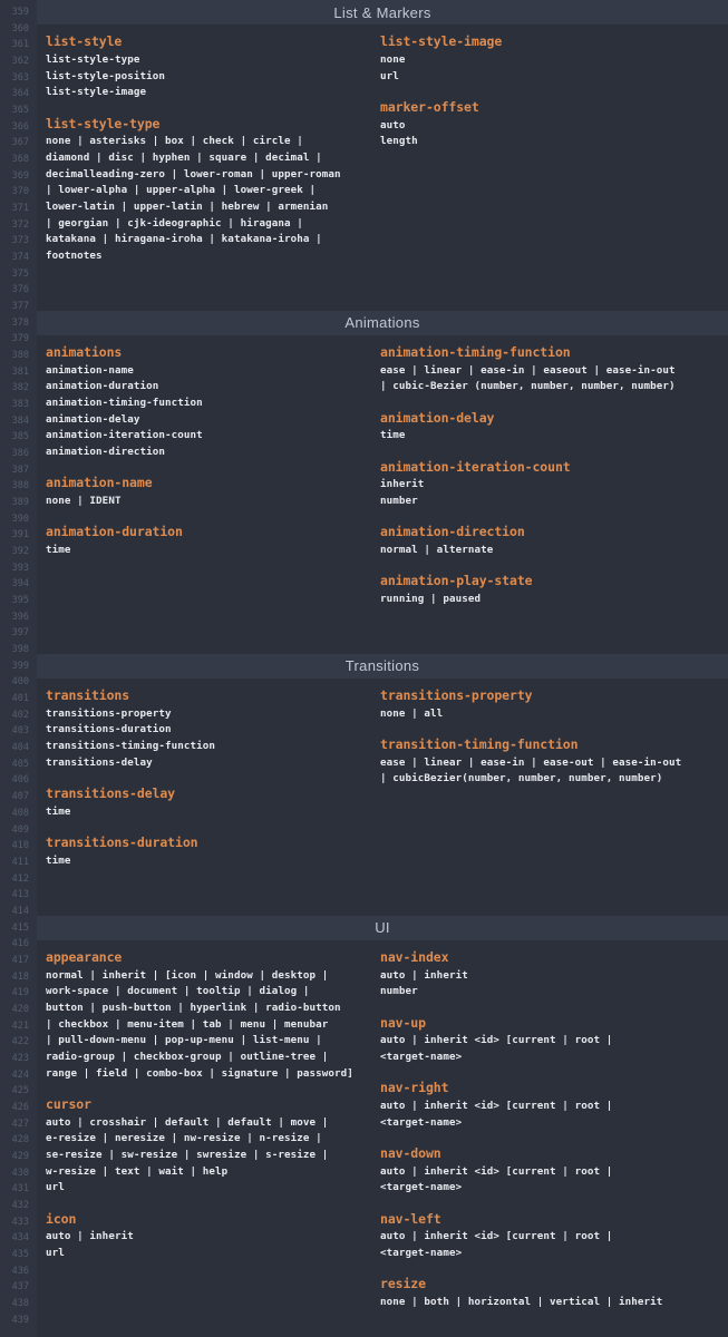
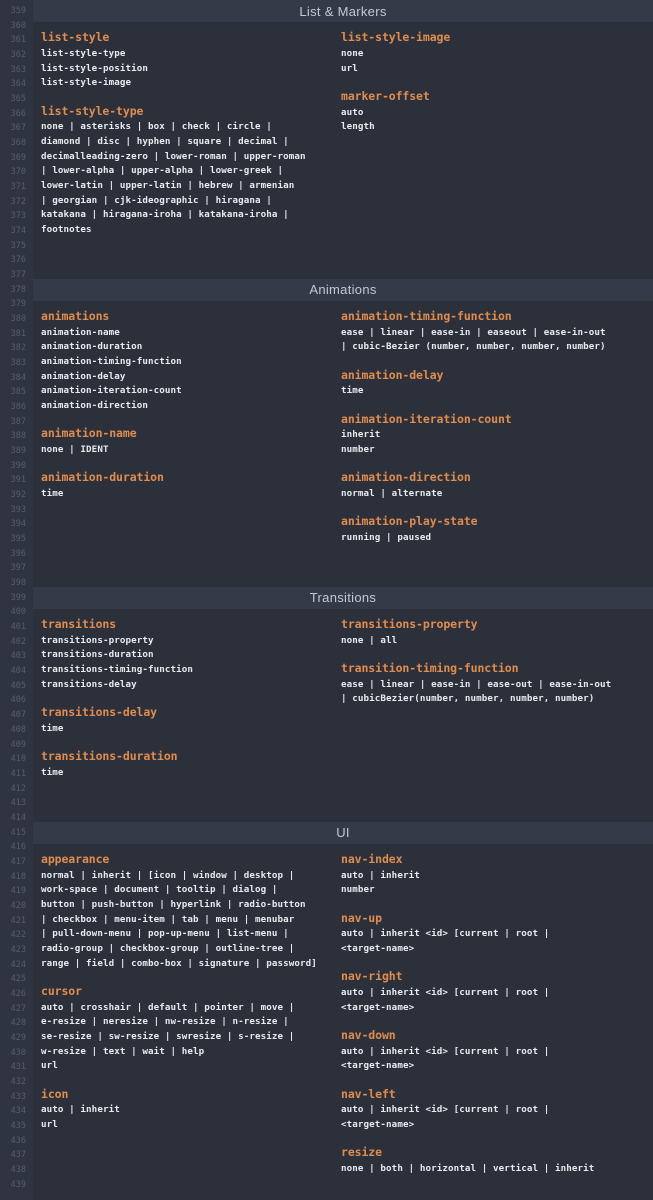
  359
  360
  361
  362
  363
  364
  365
  366
  367
  368
  369
  370
  371
  372
  373
  374
  375
  376
  377
  378
  379
  380
  381
  382
  383
  384
  385
  386
  387
  388
  389
  390
  391
  392
  393
  394
  395
  396
  397
  398
  399
  400
  401
  402
  403
  404
  405
  406
  407
  408
  409
  410
  411
  412
  413
  414
  415
  416
  417
  418
  419
  420
  421
  422
  423
  424
  425
  426
  427
  428
  429
  430
  431
  432
  433
  434
  435
  436
  437
  438
  439
  List & Markers
  Animations
  Transitions
  UI
  list-style
  list-style-type
  list-style-position
  list-style-image
  list-style-type
  none | asterisks | box | check | circle |
  diamond | disc | hyphen | square | decimal |
  decimalleading-zero | lower-roman | upper-roman
  | lower-alpha | upper-alpha | lower-greek |
  lower-latin | upper-latin | hebrew | armenian
  | georgian | cjk-ideographic | hiragana |
  katakana | hiragana-iroha | katakana-iroha |
  footnotes
  list-style-image
  none
  url
  marker-offset
  auto
  length
  animations
  animation-name
  animation-duration
  animation-timing-function
  animation-delay
  animation-iteration-count
  animation-direction
  animation-name
  none | IDENT
  animation-duration
  time
  animation-timing-function
  ease | linear | ease-in | easeout | ease-in-out
  | cubic-Bezier (number, number, number, number)
  animation-delay
  time
  animation-iteration-count
  inherit
  number
  animation-direction
  normal | alternate
  animation-play-state
  running | paused
  transitions
  transitions-property
  transitions-duration
  transitions-timing-function
  transitions-delay
  transitions-delay
  time
  transitions-duration
  time
  transitions-property
  none | all
  transition-timing-function
  ease | linear | ease-in | ease-out | ease-in-out
  | cubicBezier(number, number, number, number)
  appearance
  normal | inherit | [icon | window | desktop |
  work-space | document | tooltip | dialog |
  button | push-button | hyperlink | radio-button
  | checkbox | menu-item | tab | menu | menubar
  | pull-down-menu | pop-up-menu | list-menu |
  radio-group | checkbox-group | outline-tree |
  range | field | combo-box | signature | password]
  cursor
- auto | crosshair | default | default | move |
+ auto | crosshair | default | pointer | move |
  e-resize | neresize | nw-resize | n-resize |
  se-resize | sw-resize | swresize | s-resize |
  w-resize | text | wait | help
  url
  icon
  auto | inherit
  url
  nav-index
  auto | inherit
  number
  nav-up
  auto | inherit <id> [current | root |
  <target-name>
  nav-right
  auto | inherit <id> [current | root |
  <target-name>
  nav-down
  auto | inherit <id> [current | root |
  <target-name>
  nav-left
  auto | inherit <id> [current | root |
  <target-name>
  resize
  none | both | horizontal | vertical | inherit
